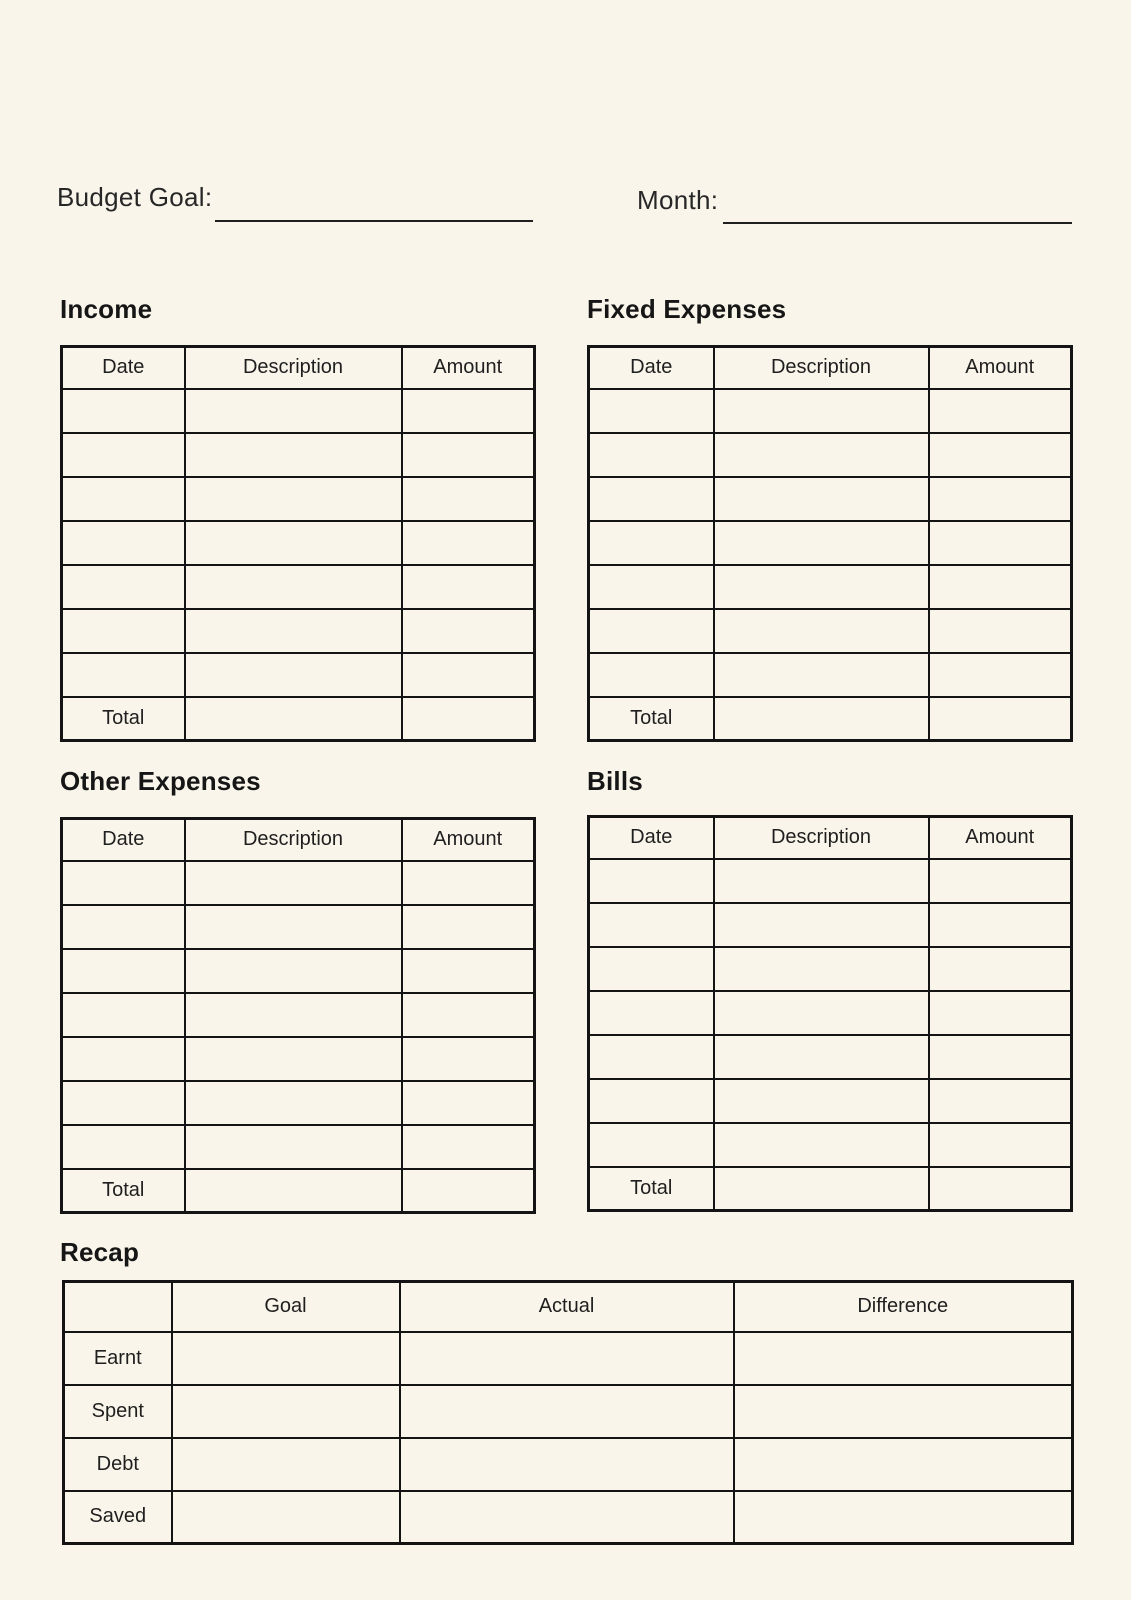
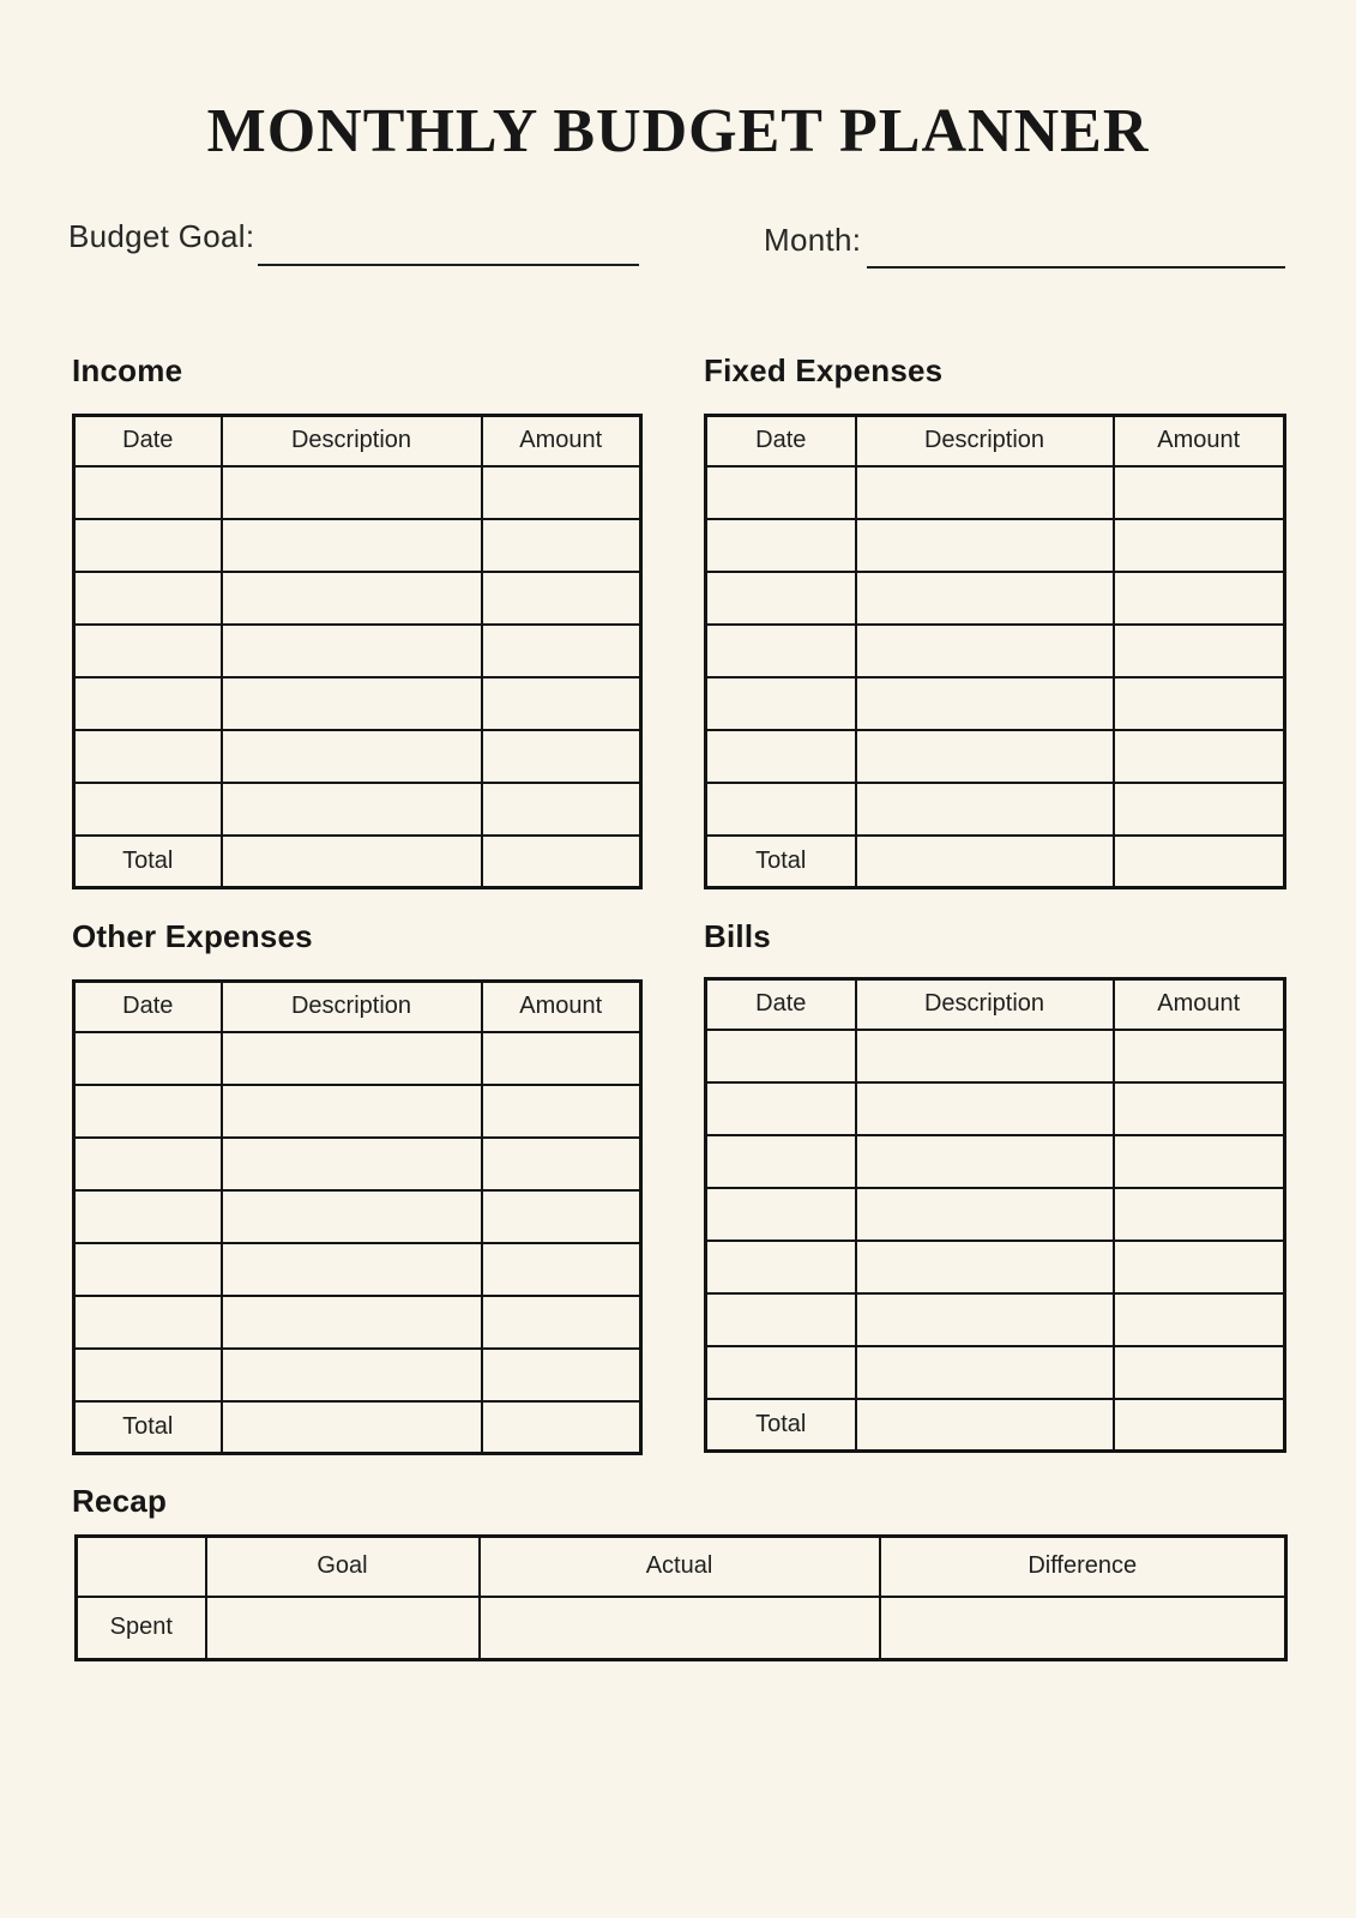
+ MONTHLY BUDGET PLANNER
  Budget Goal:
  Month:
  Income
  Date	Description	Amount
  Total
  Fixed Expenses
  Date	Description	Amount
  Total
  Other Expenses
  Date	Description	Amount
  Total
  Bills
  Date	Description	Amount
  Total
  Recap
  	Goal	Actual	Difference
- Earnt
  Spent
- Debt
- Saved
